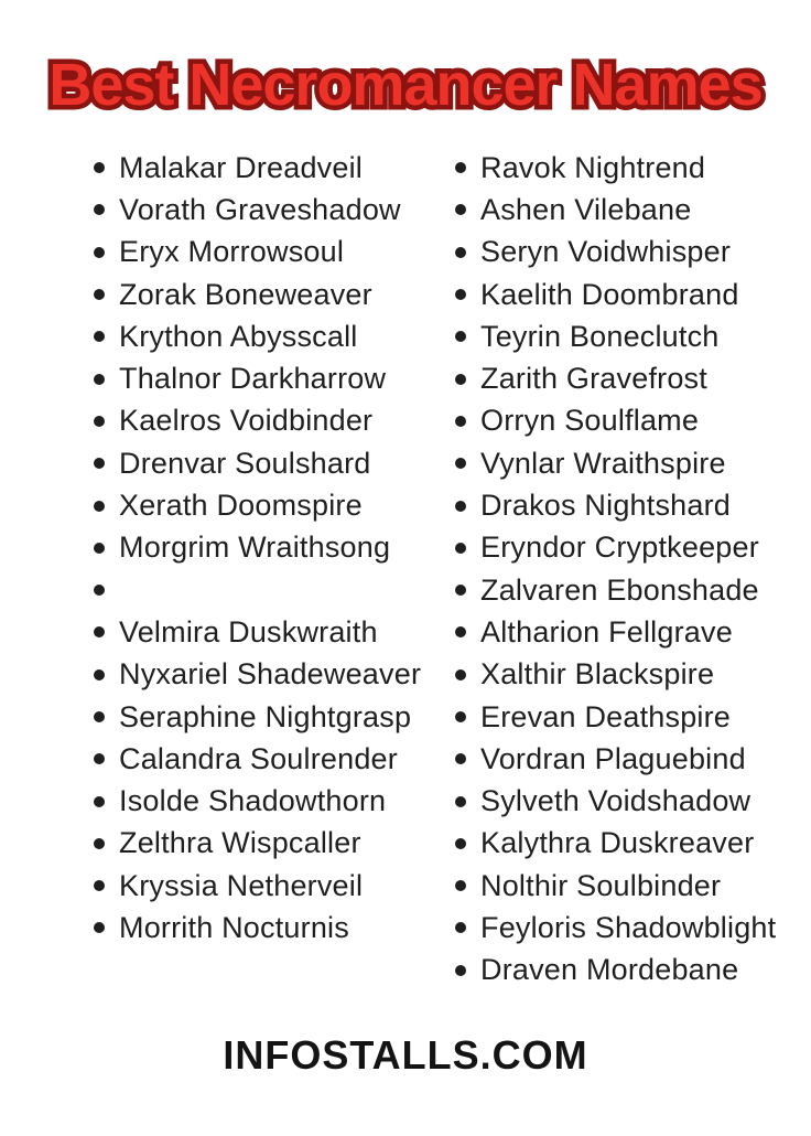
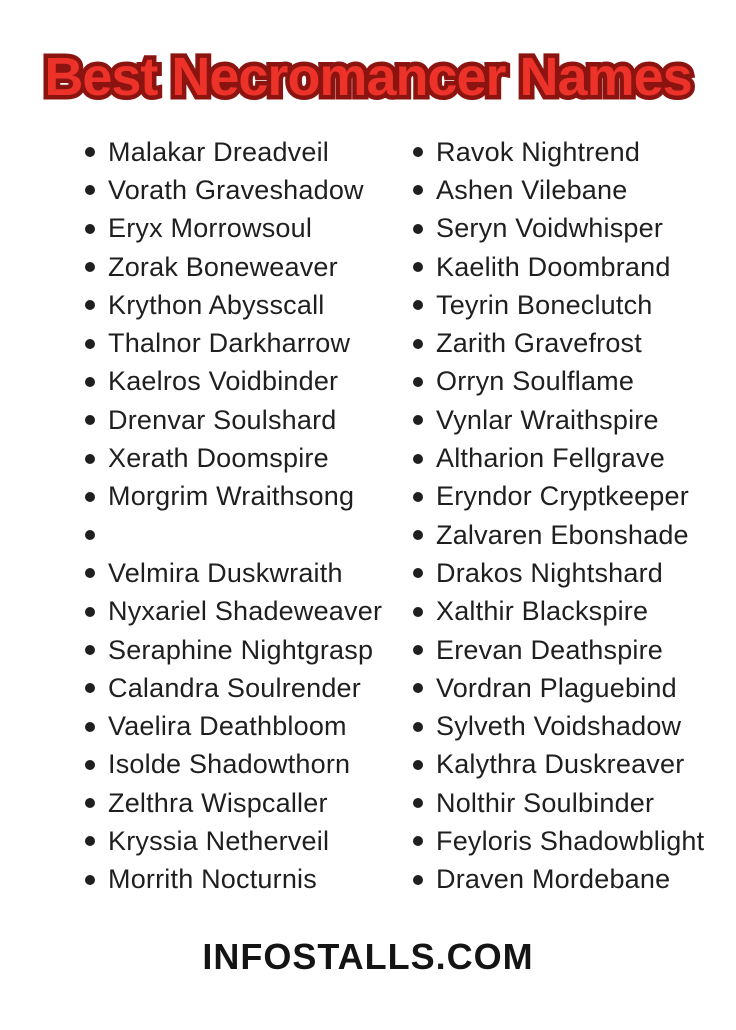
  Best Necromancer Names
  Malakar Dreadveil
  Vorath Graveshadow
  Eryx Morrowsoul
  Zorak Boneweaver
  Krython Abysscall
  Thalnor Darkharrow
  Kaelros Voidbinder
  Drenvar Soulshard
  Xerath Doomspire
  Morgrim Wraithsong
  Velmira Duskwraith
  Nyxariel Shadeweaver
  Seraphine Nightgrasp
  Calandra Soulrender
+ Vaelira Deathbloom
  Isolde Shadowthorn
  Zelthra Wispcaller
  Kryssia Netherveil
  Morrith Nocturnis
  Ravok Nightrend
  Ashen Vilebane
  Seryn Voidwhisper
  Kaelith Doombrand
  Teyrin Boneclutch
  Zarith Gravefrost
  Orryn Soulflame
  Vynlar Wraithspire
- Drakos Nightshard
+ Altharion Fellgrave
  Eryndor Cryptkeeper
  Zalvaren Ebonshade
- Altharion Fellgrave
+ Drakos Nightshard
  Xalthir Blackspire
  Erevan Deathspire
  Vordran Plaguebind
  Sylveth Voidshadow
  Kalythra Duskreaver
  Nolthir Soulbinder
  Feyloris Shadowblight
  Draven Mordebane
  INFOSTALLS.COM
